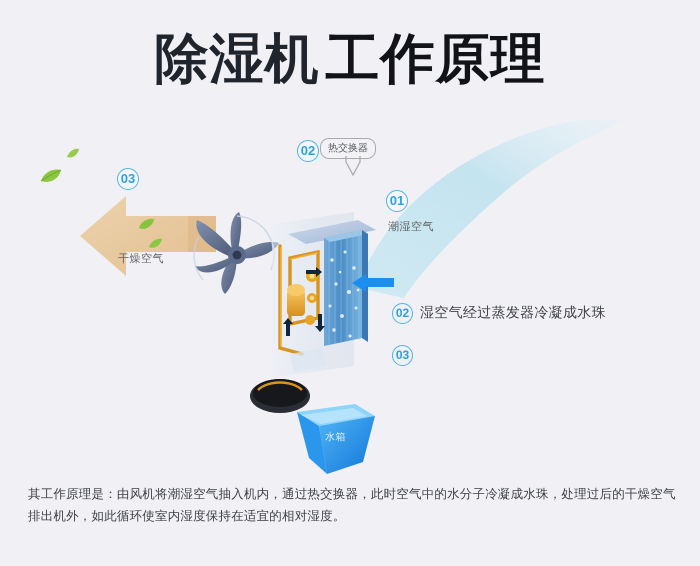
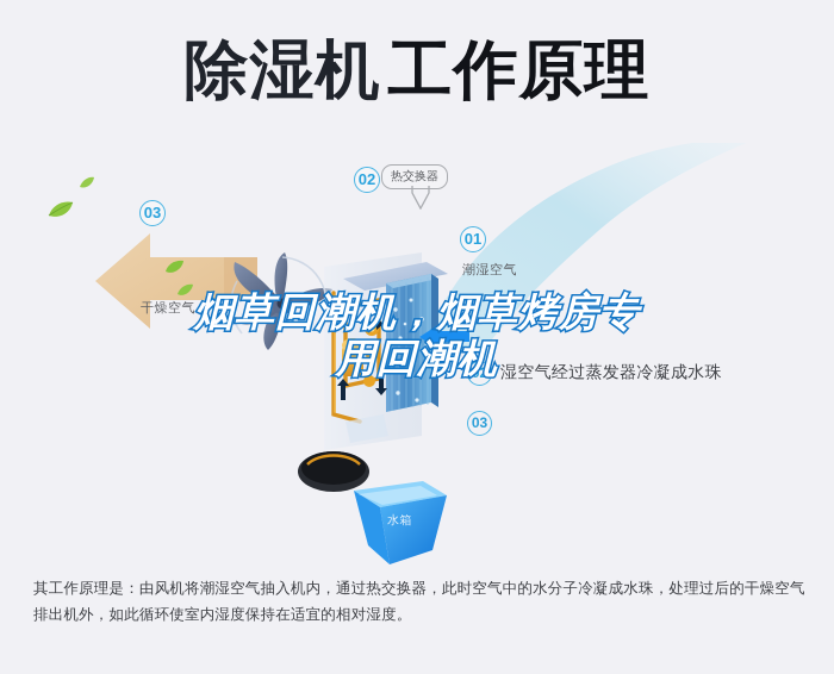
  除湿机工作原理
  干燥空气
  水箱
  03
  02
  01
  热交换器
  潮湿空气
  02
  湿空气经过蒸发器冷凝成水珠
  03
+ 烟草回潮机，烟草烤房专
+ 用回潮机
  其工作原理是：由风机将潮湿空气抽入机内，通过热交换器，此时空气中的水分子冷凝成水珠，处理过后的干燥空气排出机外，如此循环使室内湿度保持在适宜的相对湿度。
